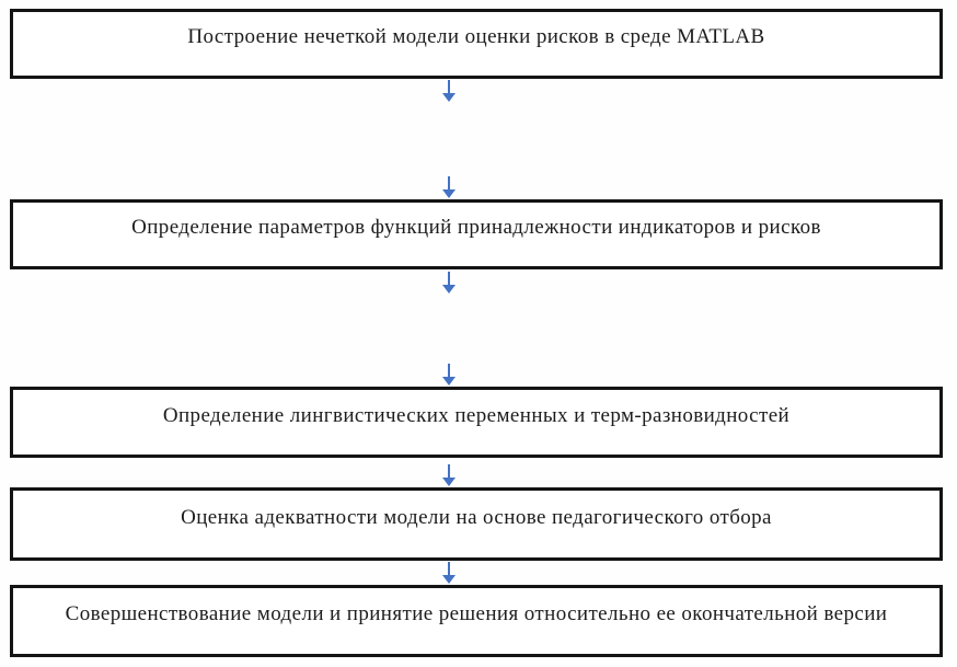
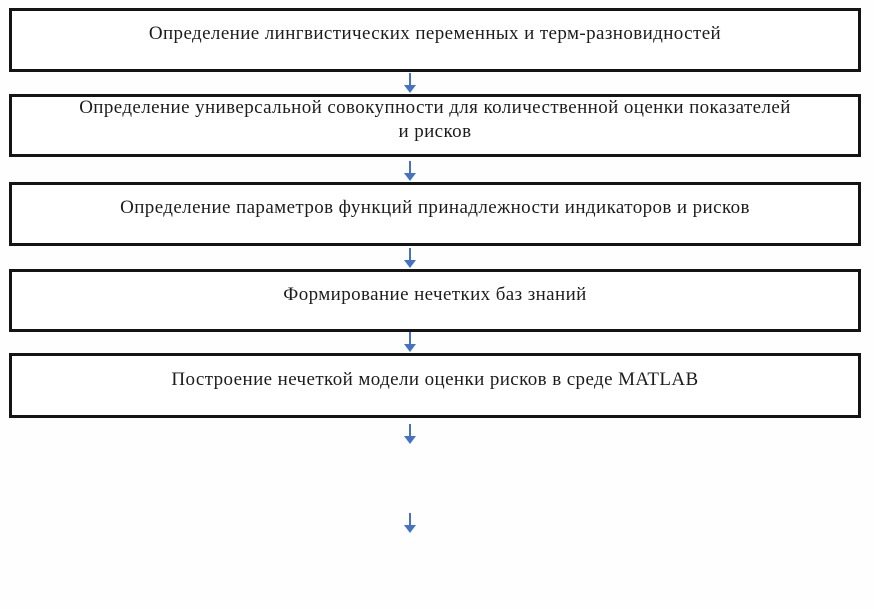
- Построение нечеткой модели оценки рисков в среде MATLAB
+ Определение лингвистических переменных и терм-разновидностей
+ Определение универсальной совокупности для количественной оценки показателей
+ и рисков
  Определение параметров функций принадлежности индикаторов и рисков
+ Формирование нечетких баз знаний
- Определение лингвистических переменных и терм-разновидностей
+ Построение нечеткой модели оценки рисков в среде MATLAB
- Оценка адекватности модели на основе педагогического отбора
- Совершенствование модели и принятие решения относительно ее окончательной версии
